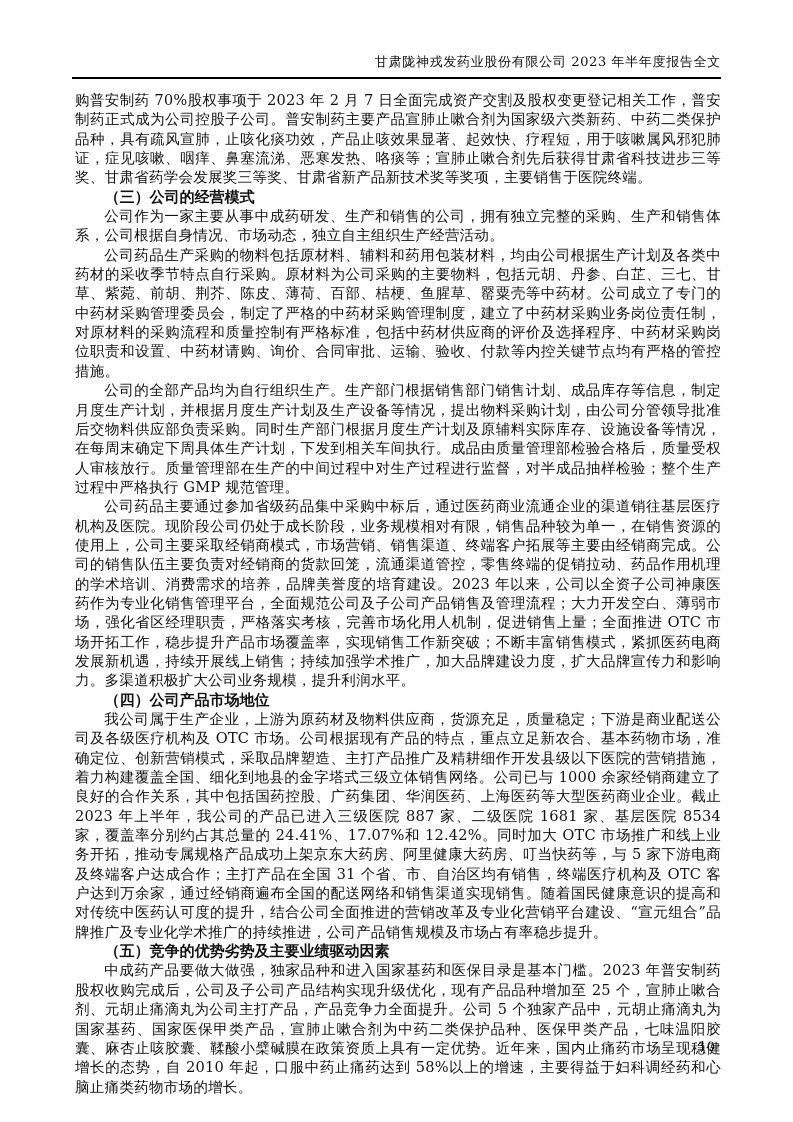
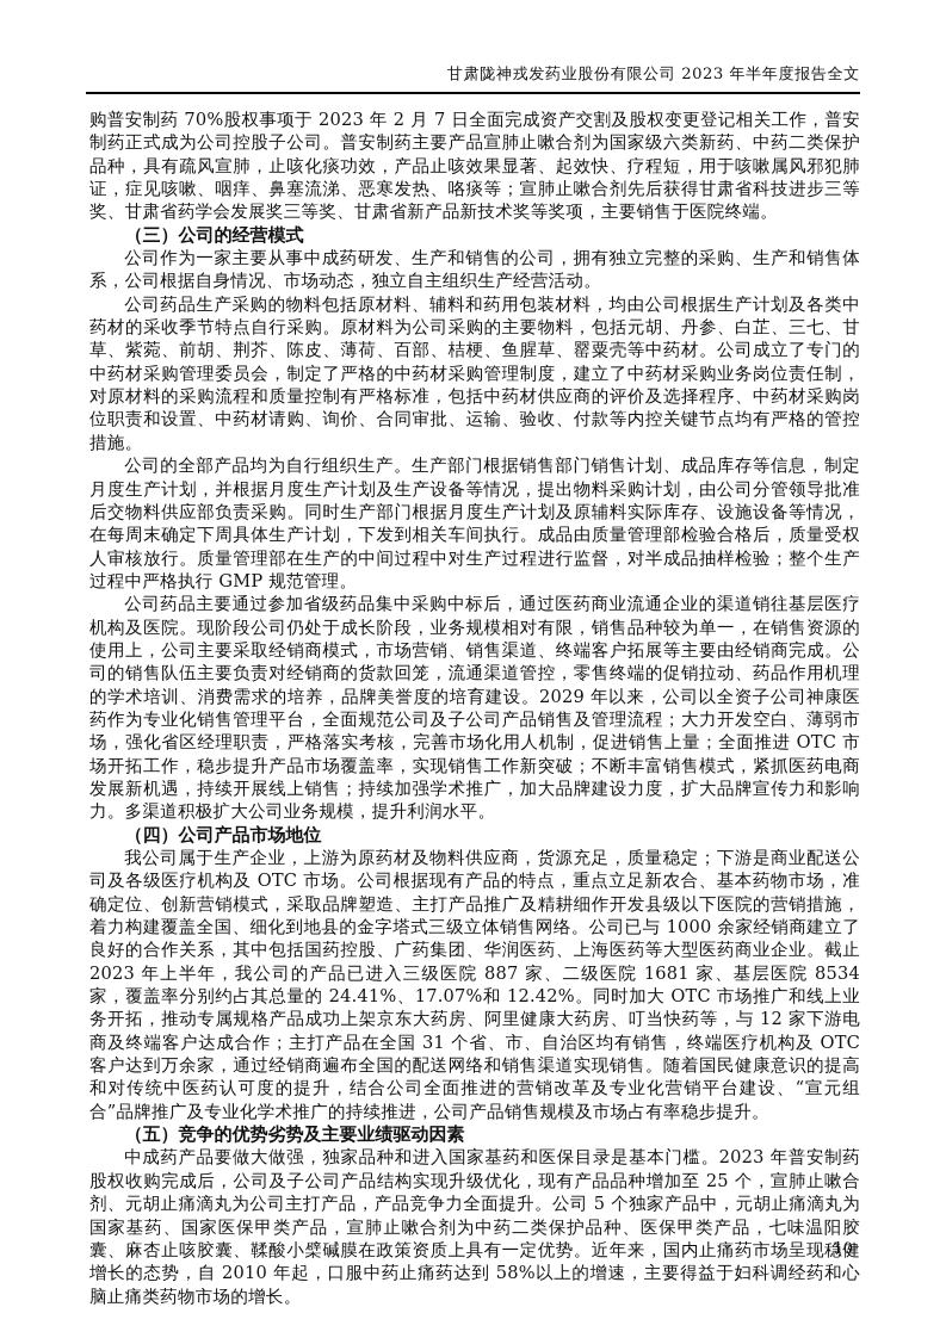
  甘肃陇神戎发药业股份有限公司 2023 年半年度报告全文
  购普安制药 70%股权事项于 2023 年 2 月 7 日全面完成资产交割及股权变更登记相关工作，普安制药正式成为公司控股子公司。普安制药主要产品宣肺止嗽合剂为国家级六类新药、中药二类保护品种，具有疏风宣肺，止咳化痰功效，产品止咳效果显著、起效快、疗程短，用于咳嗽属风邪犯肺证，症见咳嗽、咽痒、鼻塞流涕、恶寒发热、咯痰等；宣肺止嗽合剂先后获得甘肃省科技进步三等奖、甘肃省药学会发展奖三等奖、甘肃省新产品新技术奖等奖项，主要销售于医院终端。
  （三）公司的经营模式
  公司作为一家主要从事中成药研发、生产和销售的公司，拥有独立完整的采购、生产和销售体系，公司根据自身情况、市场动态，独立自主组织生产经营活动。
  公司药品生产采购的物料包括原材料、辅料和药用包装材料，均由公司根据生产计划及各类中药材的采收季节特点自行采购。原材料为公司采购的主要物料，包括元胡、丹参、白芷、三七、甘草、紫菀、前胡、荆芥、陈皮、薄荷、百部、桔梗、鱼腥草、罂粟壳等中药材。公司成立了专门的中药材采购管理委员会，制定了严格的中药材采购管理制度，建立了中药材采购业务岗位责任制，对原材料的采购流程和质量控制有严格标准，包括中药材供应商的评价及选择程序、中药材采购岗位职责和设置、中药材请购、询价、合同审批、运输、验收、付款等内控关键节点均有严格的管控措施。
  公司的全部产品均为自行组织生产。生产部门根据销售部门销售计划、成品库存等信息，制定月度生产计划，并根据月度生产计划及生产设备等情况，提出物料采购计划，由公司分管领导批准后交物料供应部负责采购。同时生产部门根据月度生产计划及原辅料实际库存、设施设备等情况，在每周末确定下周具体生产计划，下发到相关车间执行。成品由质量管理部检验合格后，质量受权人审核放行。质量管理部在生产的中间过程中对生产过程进行监督，对半成品抽样检验；整个生产过程中严格执行 GMP 规范管理。
- 公司药品主要通过参加省级药品集中采购中标后，通过医药商业流通企业的渠道销往基层医疗机构及医院。现阶段公司仍处于成长阶段，业务规模相对有限，销售品种较为单一，在销售资源的使用上，公司主要采取经销商模式，市场营销、销售渠道、终端客户拓展等主要由经销商完成。公司的销售队伍主要负责对经销商的货款回笼，流通渠道管控，零售终端的促销拉动、药品作用机理的学术培训、消费需求的培养，品牌美誉度的培育建设。2023 年以来，公司以全资子公司神康医药作为专业化销售管理平台，全面规范公司及子公司产品销售及管理流程；大力开发空白、薄弱市场，强化省区经理职责，严格落实考核，完善市场化用人机制，促进销售上量；全面推进 OTC 市场开拓工作，稳步提升产品市场覆盖率，实现销售工作新突破；不断丰富销售模式，紧抓医药电商发展新机遇，持续开展线上销售；持续加强学术推广，加大品牌建设力度，扩大品牌宣传力和影响力。多渠道积极扩大公司业务规模，提升利润水平。
+ 公司药品主要通过参加省级药品集中采购中标后，通过医药商业流通企业的渠道销往基层医疗机构及医院。现阶段公司仍处于成长阶段，业务规模相对有限，销售品种较为单一，在销售资源的使用上，公司主要采取经销商模式，市场营销、销售渠道、终端客户拓展等主要由经销商完成。公司的销售队伍主要负责对经销商的货款回笼，流通渠道管控，零售终端的促销拉动、药品作用机理的学术培训、消费需求的培养，品牌美誉度的培育建设。2029 年以来，公司以全资子公司神康医药作为专业化销售管理平台，全面规范公司及子公司产品销售及管理流程；大力开发空白、薄弱市场，强化省区经理职责，严格落实考核，完善市场化用人机制，促进销售上量；全面推进 OTC 市场开拓工作，稳步提升产品市场覆盖率，实现销售工作新突破；不断丰富销售模式，紧抓医药电商发展新机遇，持续开展线上销售；持续加强学术推广，加大品牌建设力度，扩大品牌宣传力和影响力。多渠道积极扩大公司业务规模，提升利润水平。
  （四）公司产品市场地位
- 我公司属于生产企业，上游为原药材及物料供应商，货源充足，质量稳定；下游是商业配送公司及各级医疗机构及 OTC 市场。公司根据现有产品的特点，重点立足新农合、基本药物市场，准确定位、创新营销模式，采取品牌塑造、主打产品推广及精耕细作开发县级以下医院的营销措施，着力构建覆盖全国、细化到地县的金字塔式三级立体销售网络。公司已与 1000 余家经销商建立了良好的合作关系，其中包括国药控股、广药集团、华润医药、上海医药等大型医药商业企业。截止 2023 年上半年，我公司的产品已进入三级医院 887 家、二级医院 1681 家、基层医院 8534 家，覆盖率分别约占其总量的 24.41%、17.07%和 12.42%。同时加大 OTC 市场推广和线上业务开拓，推动专属规格产品成功上架京东大药房、阿里健康大药房、叮当快药等，与 5 家下游电商及终端客户达成合作；主打产品在全国 31 个省、市、自治区均有销售，终端医疗机构及 OTC 客户达到万余家，通过经销商遍布全国的配送网络和销售渠道实现销售。随着国民健康意识的提高和对传统中医药认可度的提升，结合公司全面推进的营销改革及专业化营销平台建设、“宣元组合”品牌推广及专业化学术推广的持续推进，公司产品销售规模及市场占有率稳步提升。
+ 我公司属于生产企业，上游为原药材及物料供应商，货源充足，质量稳定；下游是商业配送公司及各级医疗机构及 OTC 市场。公司根据现有产品的特点，重点立足新农合、基本药物市场，准确定位、创新营销模式，采取品牌塑造、主打产品推广及精耕细作开发县级以下医院的营销措施，着力构建覆盖全国、细化到地县的金字塔式三级立体销售网络。公司已与 1000 余家经销商建立了良好的合作关系，其中包括国药控股、广药集团、华润医药、上海医药等大型医药商业企业。截止 2023 年上半年，我公司的产品已进入三级医院 887 家、二级医院 1681 家、基层医院 8534 家，覆盖率分别约占其总量的 24.41%、17.07%和 12.42%。同时加大 OTC 市场推广和线上业务开拓，推动专属规格产品成功上架京东大药房、阿里健康大药房、叮当快药等，与 12 家下游电商及终端客户达成合作；主打产品在全国 31 个省、市、自治区均有销售，终端医疗机构及 OTC 客户达到万余家，通过经销商遍布全国的配送网络和销售渠道实现销售。随着国民健康意识的提高和对传统中医药认可度的提升，结合公司全面推进的营销改革及专业化营销平台建设、“宣元组合”品牌推广及专业化学术推广的持续推进，公司产品销售规模及市场占有率稳步提升。
  （五）竞争的优势劣势及主要业绩驱动因素
  中成药产品要做大做强，独家品种和进入国家基药和医保目录是基本门槛。2023 年普安制药股权收购完成后，公司及子公司产品结构实现升级优化，现有产品品种增加至 25 个，宣肺止嗽合剂、元胡止痛滴丸为公司主打产品，产品竞争力全面提升。公司 5 个独家产品中，元胡止痛滴丸为国家基药、国家医保甲类产品，宣肺止嗽合剂为中药二类保护品种、医保甲类产品，七味温阳胶囊、麻杏止咳胶囊、鞣酸小檗碱膜在政策资质上具有一定优势。近年来，国内止痛药市场呈现稳健增长的态势，自 2010 年起，口服中药止痛药达到 58%以上的增速，主要得益于妇科调经药和心脑止痛类药物市场的增长。
  10
